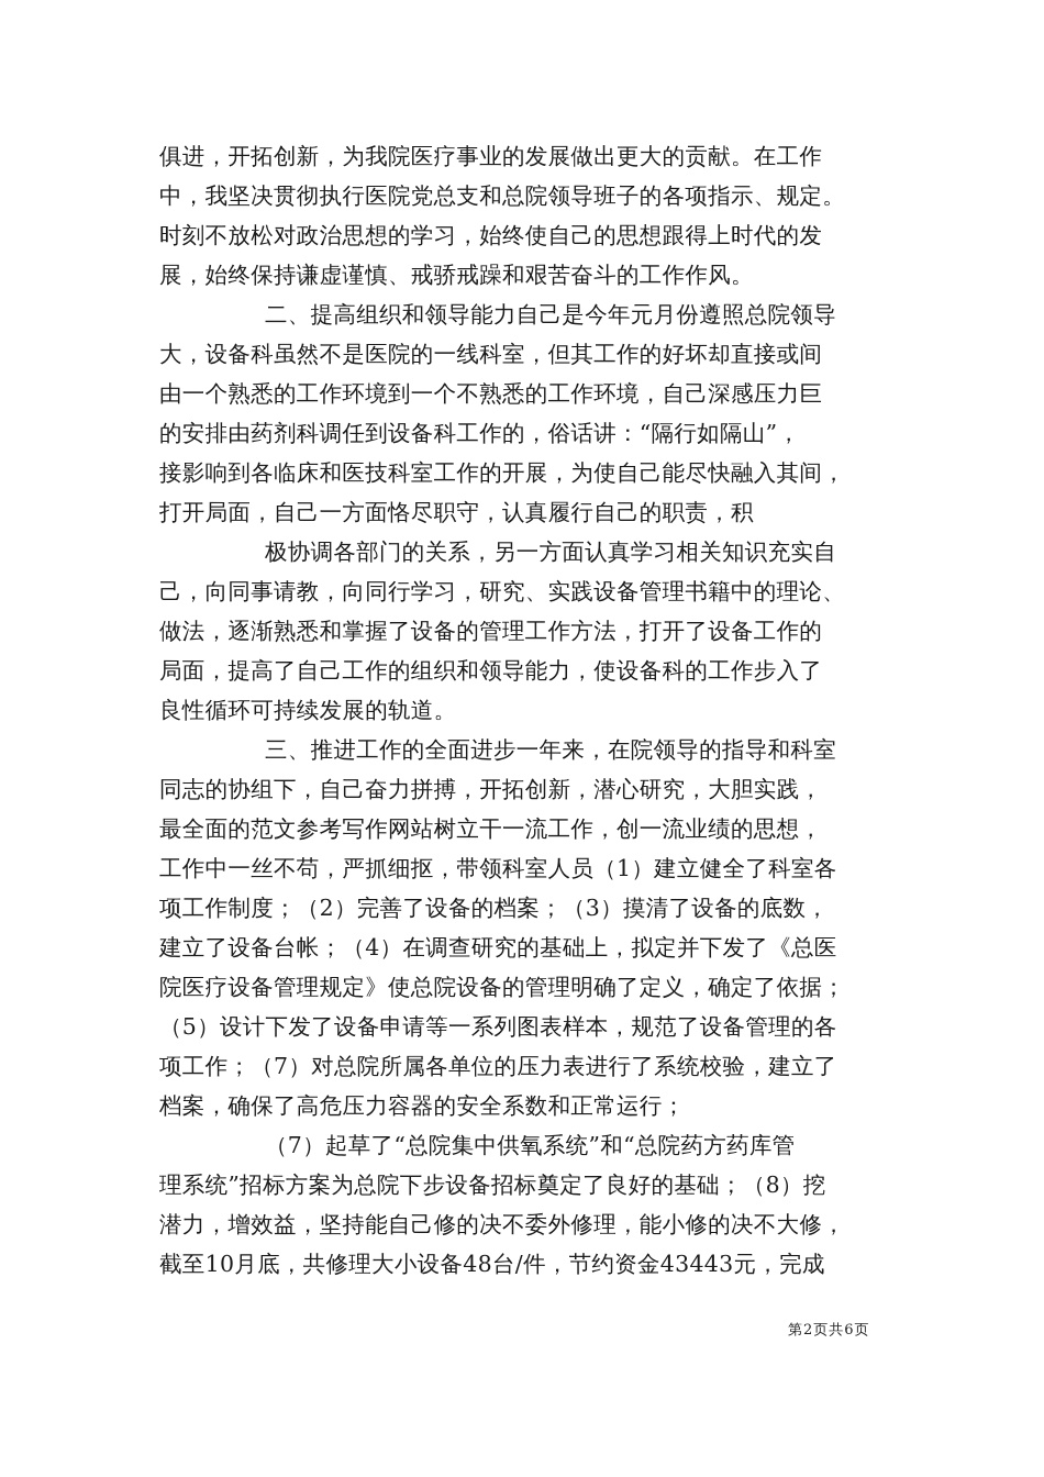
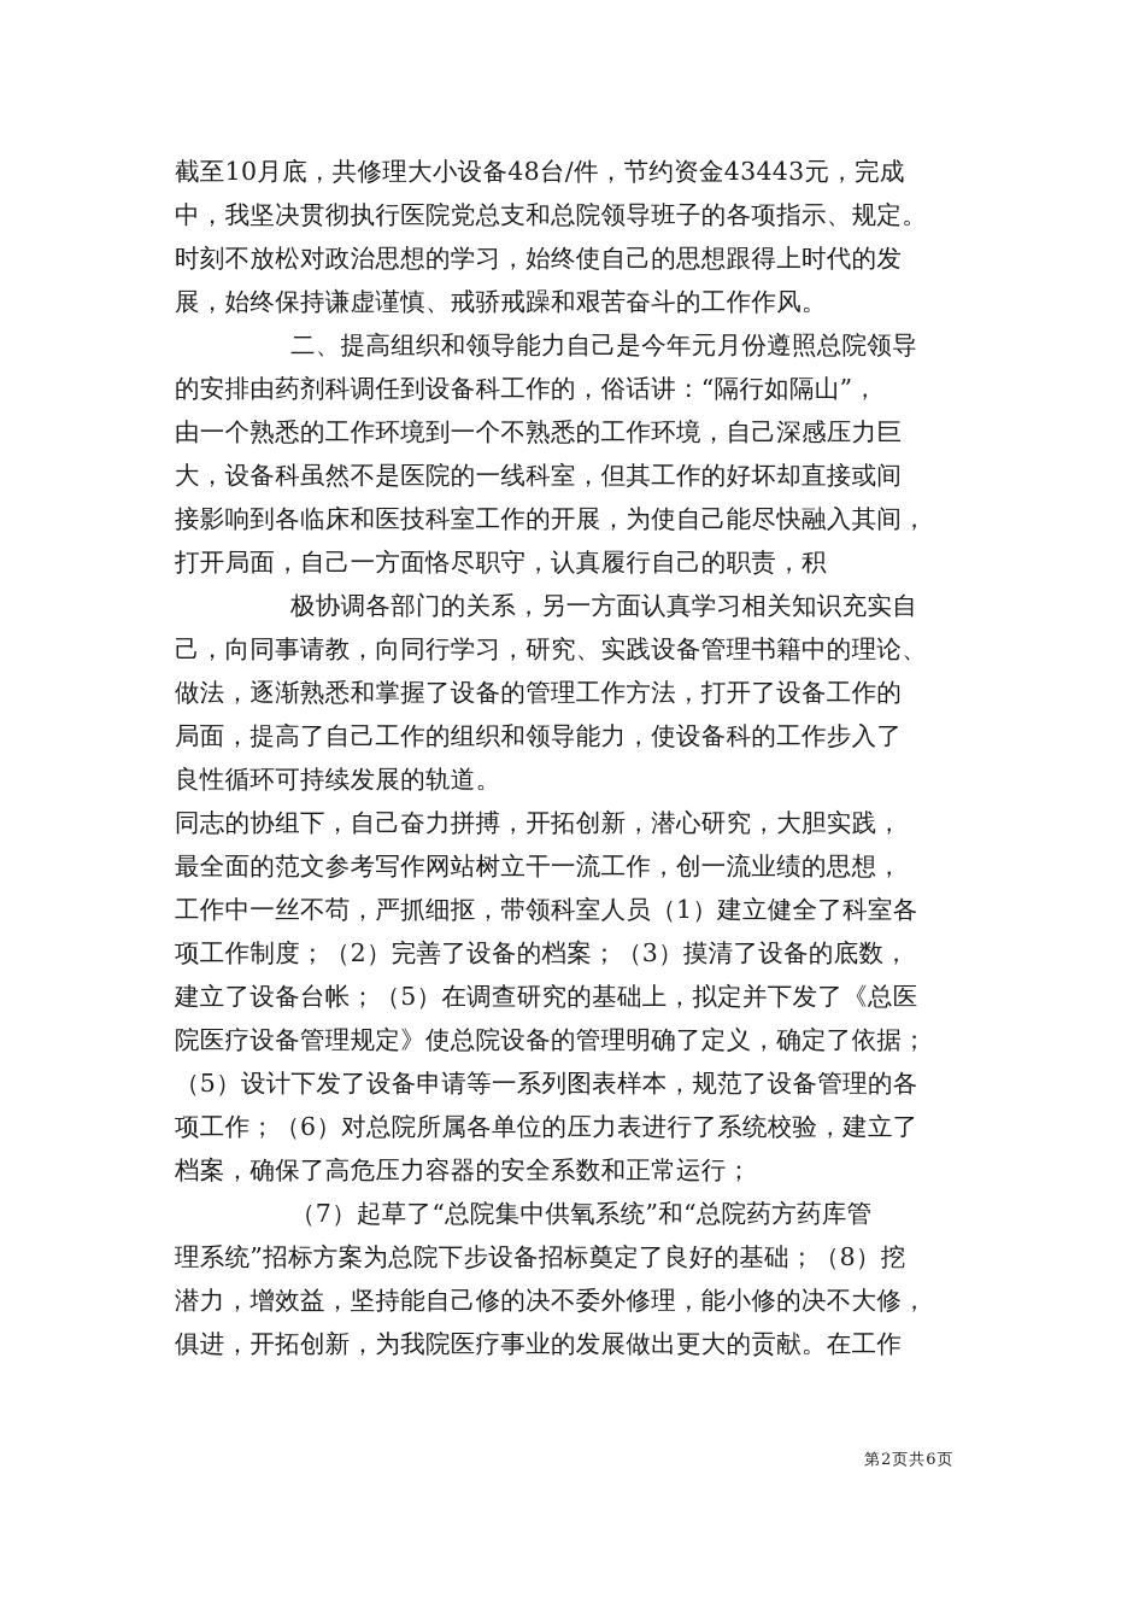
- 俱进，开拓创新，为我院医疗事业的发展做出更大的贡献。在工作
+ 截至10月底，共修理大小设备48台/件，节约资金43443元，完成
  中，我坚决贯彻执行医院党总支和总院领导班子的各项指示、规定。
  时刻不放松对政治思想的学习，始终使自己的思想跟得上时代的发
  展，始终保持谦虚谨慎、戒骄戒躁和艰苦奋斗的工作作风。
  二、提高组织和领导能力自己是今年元月份遵照总院领导
- 大，设备科虽然不是医院的一线科室，但其工作的好坏却直接或间
+ 的安排由药剂科调任到设备科工作的，俗话讲：“隔行如隔山”，
  由一个熟悉的工作环境到一个不熟悉的工作环境，自己深感压力巨
- 的安排由药剂科调任到设备科工作的，俗话讲：“隔行如隔山”，
+ 大，设备科虽然不是医院的一线科室，但其工作的好坏却直接或间
  接影响到各临床和医技科室工作的开展，为使自己能尽快融入其间，
  打开局面，自己一方面恪尽职守，认真履行自己的职责，积
  极协调各部门的关系，另一方面认真学习相关知识充实自
  己，向同事请教，向同行学习，研究、实践设备管理书籍中的理论、
  做法，逐渐熟悉和掌握了设备的管理工作方法，打开了设备工作的
  局面，提高了自己工作的组织和领导能力，使设备科的工作步入了
  良性循环可持续发展的轨道。
- 三、推进工作的全面进步一年来，在院领导的指导和科室
  同志的协组下，自己奋力拼搏，开拓创新，潜心研究，大胆实践，
  最全面的范文参考写作网站树立干一流工作，创一流业绩的思想，
  工作中一丝不苟，严抓细抠，带领科室人员（1）建立健全了科室各
  项工作制度；（2）完善了设备的档案；（3）摸清了设备的底数，
- 建立了设备台帐；（4）在调查研究的基础上，拟定并下发了《总医
+ 建立了设备台帐；（5）在调查研究的基础上，拟定并下发了《总医
  院医疗设备管理规定》使总院设备的管理明确了定义，确定了依据；
  （5）设计下发了设备申请等一系列图表样本，规范了设备管理的各
- 项工作；（7）对总院所属各单位的压力表进行了系统校验，建立了
+ 项工作；（6）对总院所属各单位的压力表进行了系统校验，建立了
  档案，确保了高危压力容器的安全系数和正常运行；
  （7）起草了“总院集中供氧系统”和“总院药方药库管
  理系统”招标方案为总院下步设备招标奠定了良好的基础；（8）挖
  潜力，增效益，坚持能自己修的决不委外修理，能小修的决不大修，
- 截至10月底，共修理大小设备48台/件，节约资金43443元，完成
+ 俱进，开拓创新，为我院医疗事业的发展做出更大的贡献。在工作
  第2页共6页
